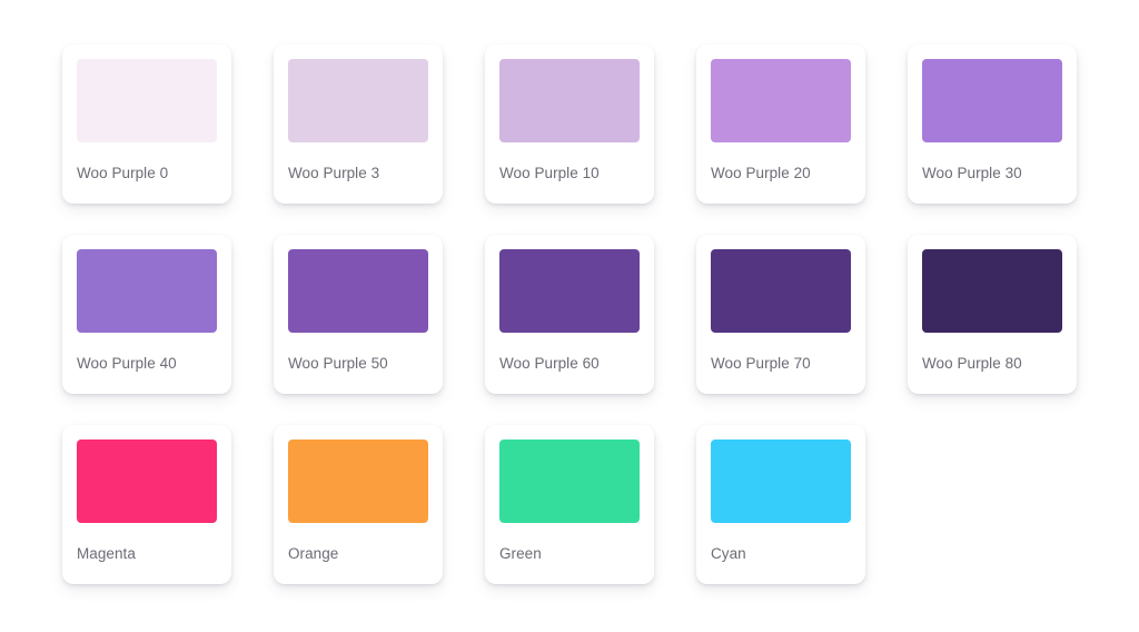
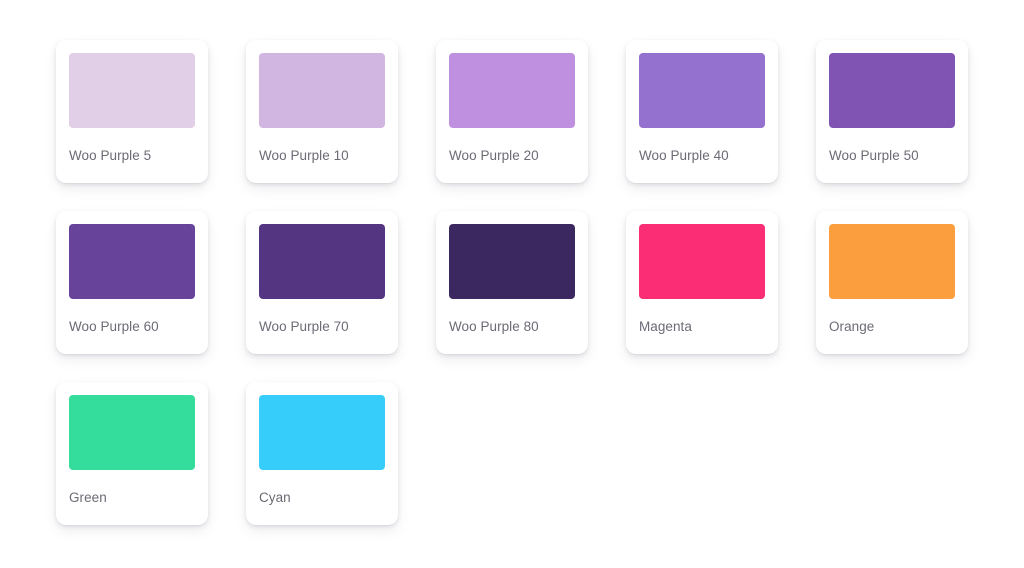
- Woo Purple 0
- Woo Purple 3
+ Woo Purple 5
  Woo Purple 10
  Woo Purple 20
- Woo Purple 30
  Woo Purple 40
  Woo Purple 50
  Woo Purple 60
  Woo Purple 70
  Woo Purple 80
  Magenta
  Orange
  Green
  Cyan
